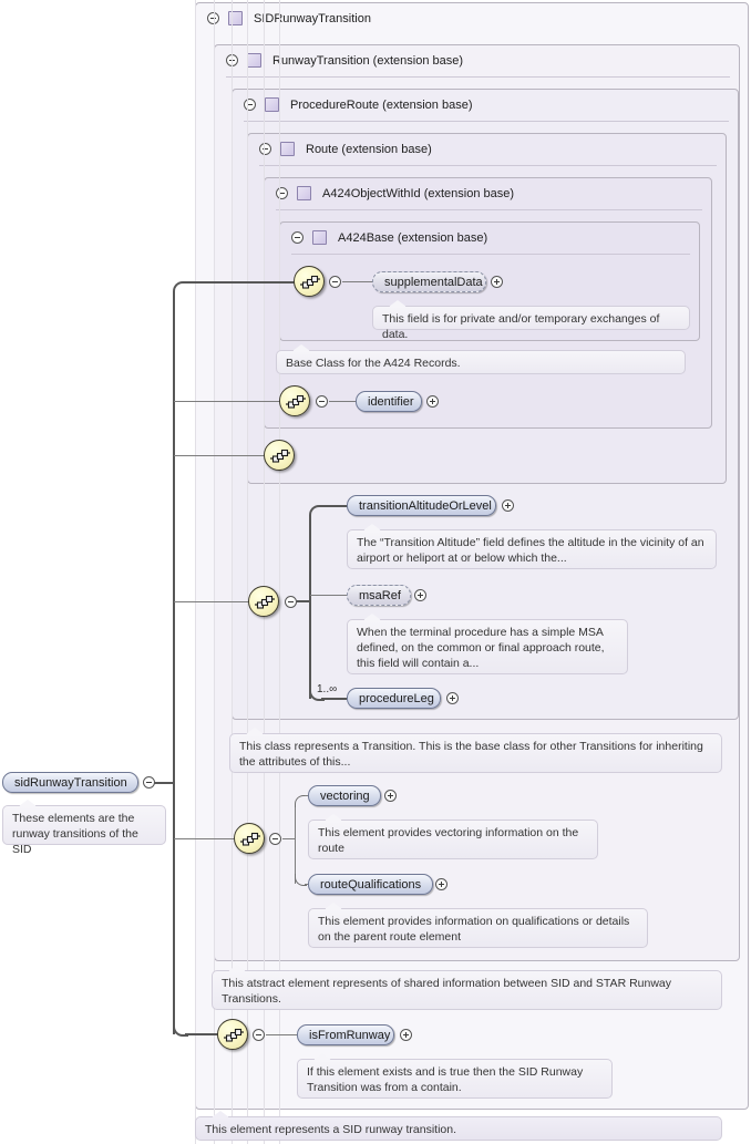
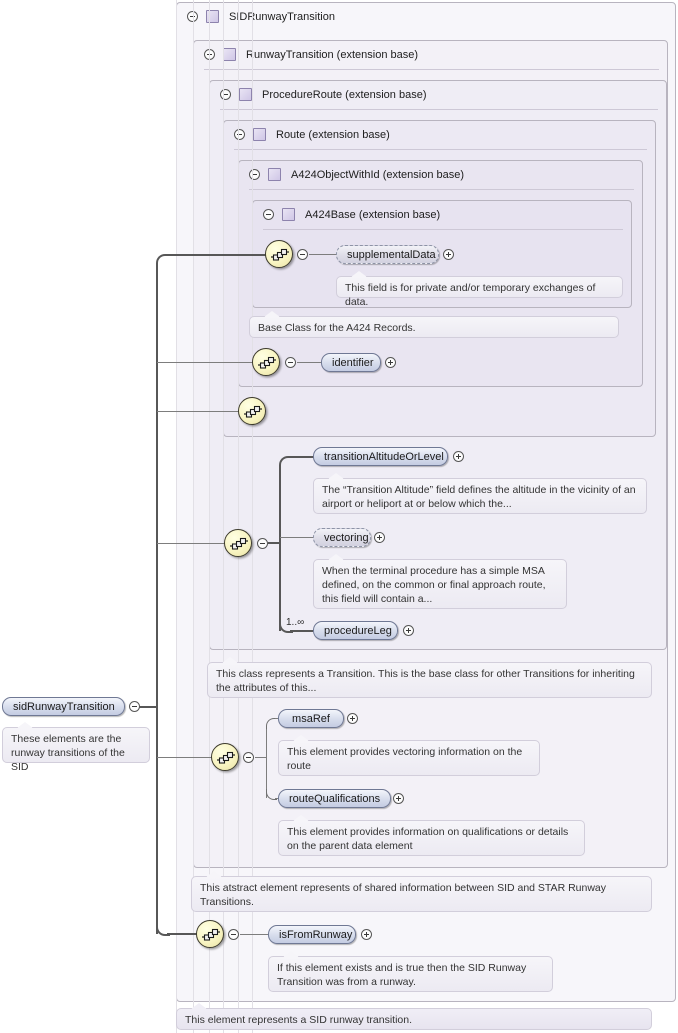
  SDunwayTransition
  RunwayTransition (extension base)
  ProcedureRoute (extension base)
  Route (extension base)
  A424ObjectWithId (extension base)
  A424Base (extension base)
  sidRunwayTransition
  These elements are the runway transitions of the SID
  supplementalData
  This field is for private and/or temporary exchanges of data.
  Base Class for the A424 Records.
  identifier
  transitionAltitudeOrLevel
  The “Transition Altitude” field defines the altitude in the vicinity of an airport or heliport at or below which the...
- msaRef
+ vectoring
  When the terminal procedure has a simple MSA defined, on the common or final approach route, this field will contain a...
  1..∞
  procedureLeg
  This class represents a Transition. This is the base class for other Transitions for inheriting the attributes of this...
- vectoring
+ msaRef
  This element provides vectoring information on the route
  routeQualifications
- This element provides information on qualifications or details on the parent route element
+ This element provides information on qualifications or details on the parent data element
  This atstract element represents of shared information between SID and STAR Runway Transitions.
  isFromRunway
- If this element exists and is true then the SID Runway Transition was from a contain.
+ If this element exists and is true then the SID Runway Transition was from a runway.
  This element represents a SID runway transition.
